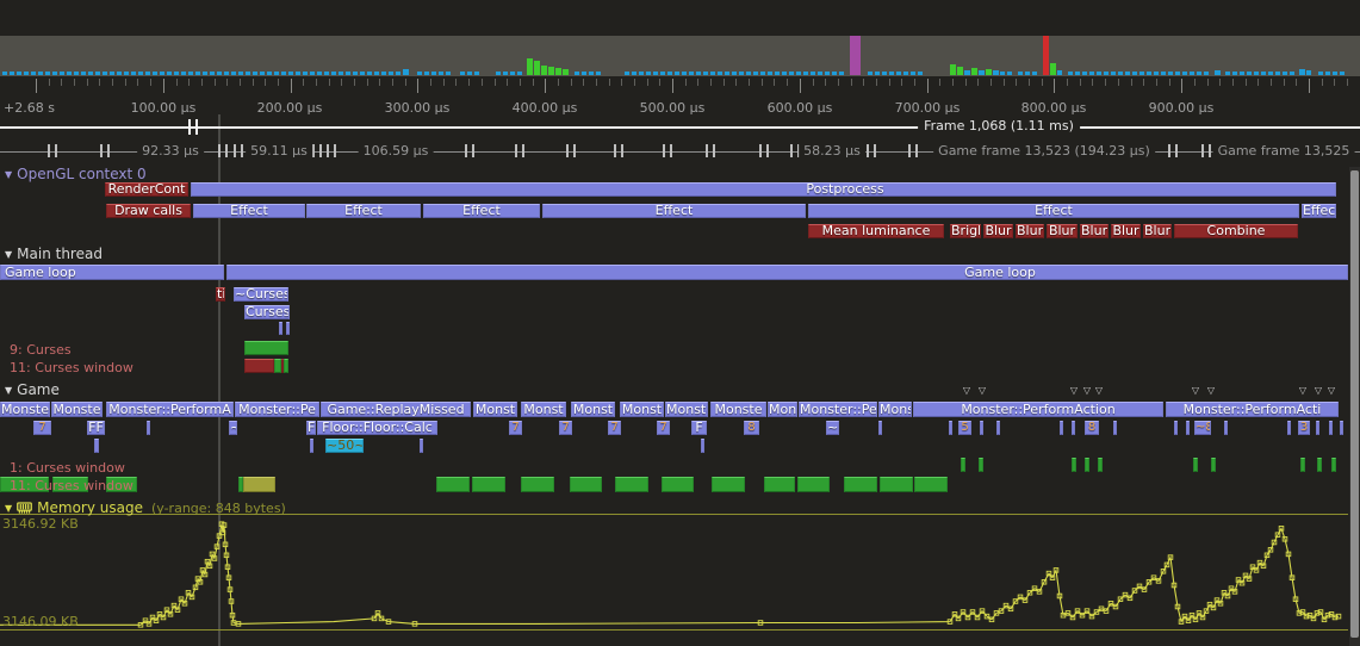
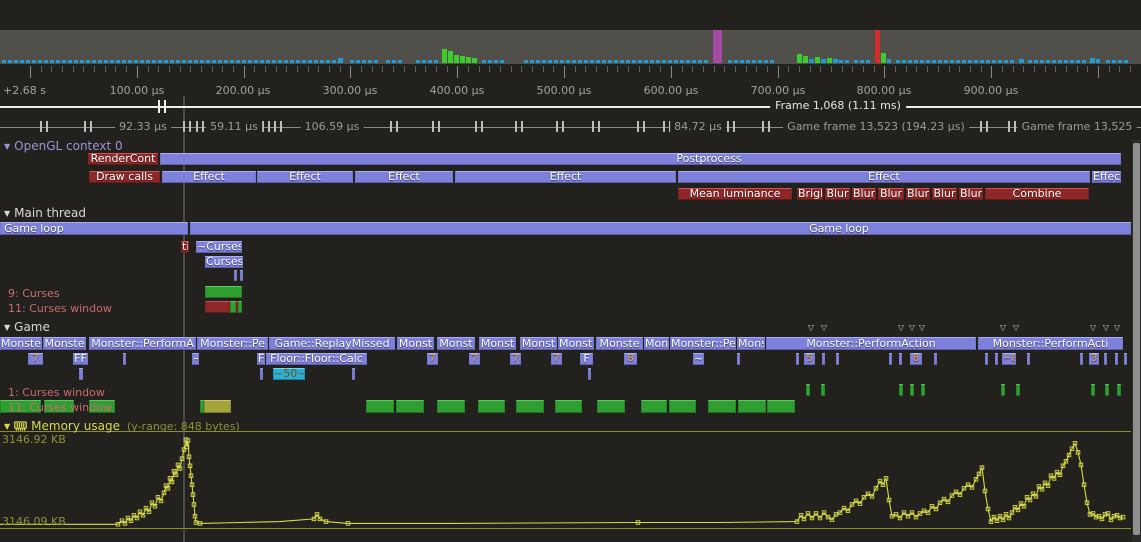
  +2.68 s
  100.00 µs
  200.00 µs
  300.00 µs
  400.00 µs
  500.00 µs
  600.00 µs
  700.00 µs
  800.00 µs
  900.00 µs
  Frame 1,068 (1.11 ms)
  92.33 µs
  59.11 µs
  106.59 µs
- 58.23 µs
+ 84.72 µs
  Game frame 13,523 (194.23 µs)
  Game frame 13,525
  3146.92 KB
  3146.09 KB
  ▼ OpenGL context 0
  ▼ Main thread
  ▼ Game
  ▼ Memory usage (y-range: 848 bytes)
  RenderCont
  Postprocess
  Draw calls
  Effect
  Effect
  Effect
  Effect
  Effect
  Effec
  Mean luminance
  Brig
  Blur
  Blur
  Blur
  Blur
  Blur
  Blur
  Combine
  Game loop
  Game loop
  ti
  ~Curses
  Curses
  Monste
  Monste
  Monster::PerformA
  Monster::Pe
  Game::ReplayMissed
  Monst
  Monst
  Monst
  Monst
  Monst
  Monste
  Mon
  Monster::Pe
  Mons
  Monster::PerformAction
  Monster::PerformActi
  7
  FF
  ~
  F
  Floor::Floor::Calc
  7
  7
  7
  7
  F
  8
  ~
  5
  8
  ~8
  3
  ~50~
  ▽
  ▽
  ▽
  ▽
  ▽
  ▽
  ▽
  ▽
  ▽
  ▽
  9: Curses
  11: Curses window
  1: Curses window
  11: Curses window
